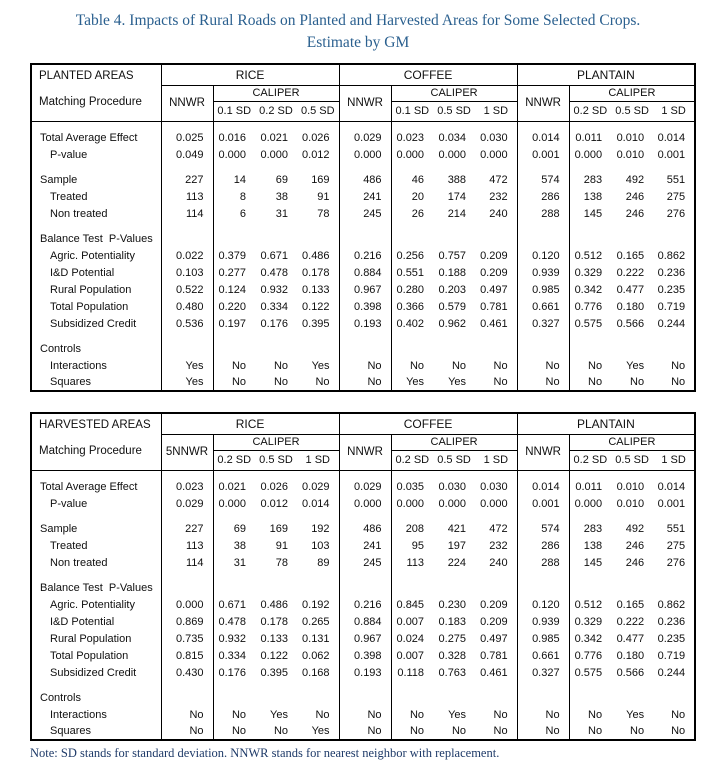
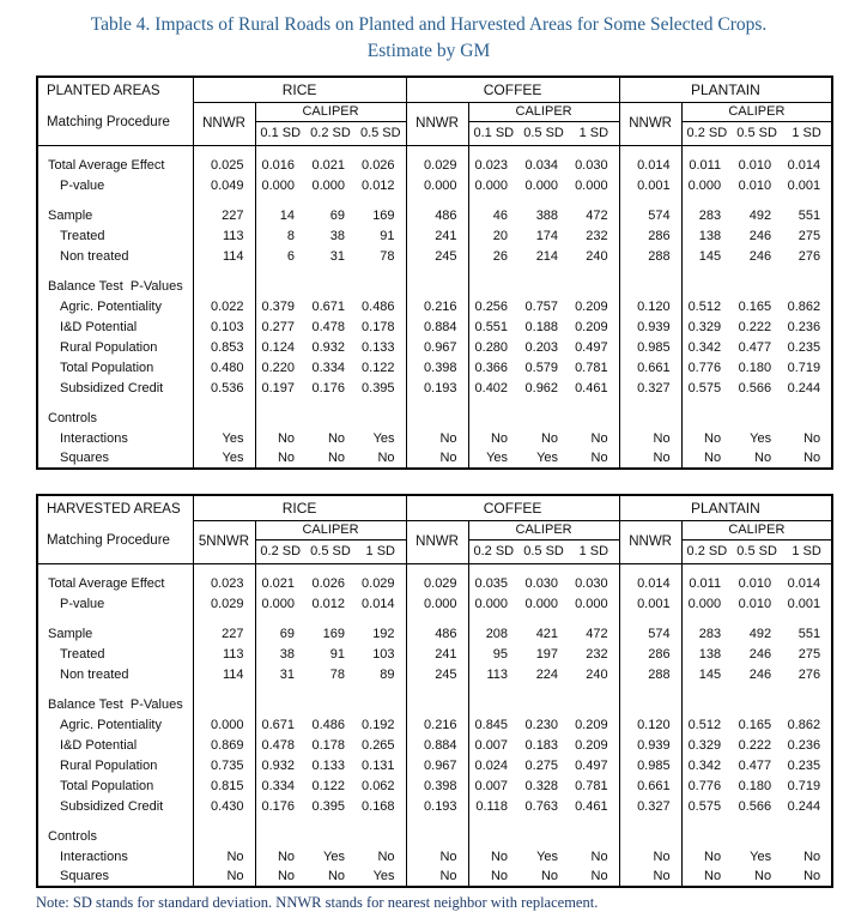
  Table 4. Impacts of Rural Roads on Planted and Harvested Areas for Some Selected Crops.
  Estimate by GM
  PLANTED AREASMatching Procedure	RICE	COFFEE	PLANTAIN
  NNWR	CALIPER	NNWR	CALIPER	NNWR	CALIPER
  0.1 SD	0.2 SD	0.5 SD	0.1 SD	0.5 SD	1 SD	0.2 SD	0.5 SD	1 SD
  Total Average Effect	0.025	0.016	0.021	0.026	0.029	0.023	0.034	0.030	0.014	0.011	0.010	0.014
  P-value	0.049	0.000	0.000	0.012	0.000	0.000	0.000	0.000	0.001	0.000	0.010	0.001
  Sample	227	14	69	169	486	46	388	472	574	283	492	551
  Treated	113	8	38	91	241	20	174	232	286	138	246	275
  Non treated	114	6	31	78	245	26	214	240	288	145	246	276
  Balance Test P-Values
  Agric. Potentiality	0.022	0.379	0.671	0.486	0.216	0.256	0.757	0.209	0.120	0.512	0.165	0.862
  I&D Potential	0.103	0.277	0.478	0.178	0.884	0.551	0.188	0.209	0.939	0.329	0.222	0.236
- Rural Population	0.522	0.124	0.932	0.133	0.967	0.280	0.203	0.497	0.985	0.342	0.477	0.235
+ Rural Population	0.853	0.124	0.932	0.133	0.967	0.280	0.203	0.497	0.985	0.342	0.477	0.235
  Total Population	0.480	0.220	0.334	0.122	0.398	0.366	0.579	0.781	0.661	0.776	0.180	0.719
  Subsidized Credit	0.536	0.197	0.176	0.395	0.193	0.402	0.962	0.461	0.327	0.575	0.566	0.244
  Controls
  Interactions	Yes	No	No	Yes	No	No	No	No	No	No	Yes	No
  Squares	Yes	No	No	No	No	Yes	Yes	No	No	No	No	No
  HARVESTED AREASMatching Procedure	RICE	COFFEE	PLANTAIN
  5NNWR	CALIPER	NNWR	CALIPER	NNWR	CALIPER
  0.2 SD	0.5 SD	1 SD	0.2 SD	0.5 SD	1 SD	0.2 SD	0.5 SD	1 SD
  Total Average Effect	0.023	0.021	0.026	0.029	0.029	0.035	0.030	0.030	0.014	0.011	0.010	0.014
  P-value	0.029	0.000	0.012	0.014	0.000	0.000	0.000	0.000	0.001	0.000	0.010	0.001
  Sample	227	69	169	192	486	208	421	472	574	283	492	551
  Treated	113	38	91	103	241	95	197	232	286	138	246	275
  Non treated	114	31	78	89	245	113	224	240	288	145	246	276
  Balance Test P-Values
  Agric. Potentiality	0.000	0.671	0.486	0.192	0.216	0.845	0.230	0.209	0.120	0.512	0.165	0.862
  I&D Potential	0.869	0.478	0.178	0.265	0.884	0.007	0.183	0.209	0.939	0.329	0.222	0.236
  Rural Population	0.735	0.932	0.133	0.131	0.967	0.024	0.275	0.497	0.985	0.342	0.477	0.235
  Total Population	0.815	0.334	0.122	0.062	0.398	0.007	0.328	0.781	0.661	0.776	0.180	0.719
  Subsidized Credit	0.430	0.176	0.395	0.168	0.193	0.118	0.763	0.461	0.327	0.575	0.566	0.244
  Controls
  Interactions	No	No	Yes	No	No	No	Yes	No	No	No	Yes	No
  Squares	No	No	No	Yes	No	No	No	No	No	No	No	No
  Note: SD stands for standard deviation. NNWR stands for nearest neighbor with replacement.
